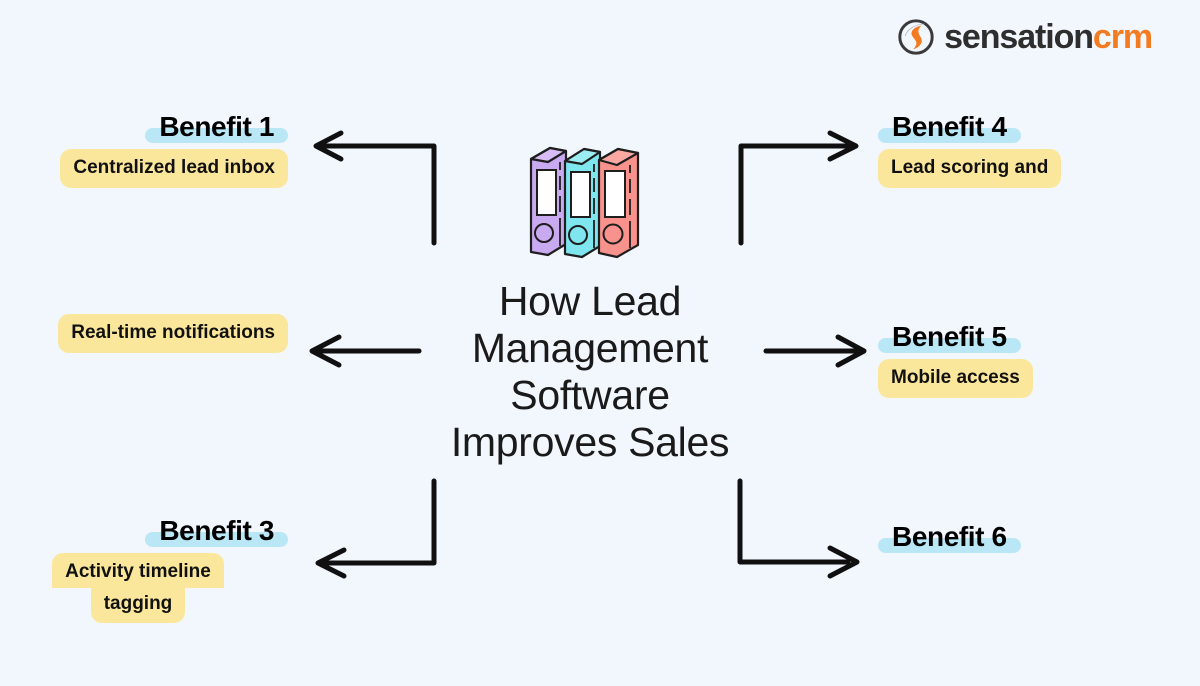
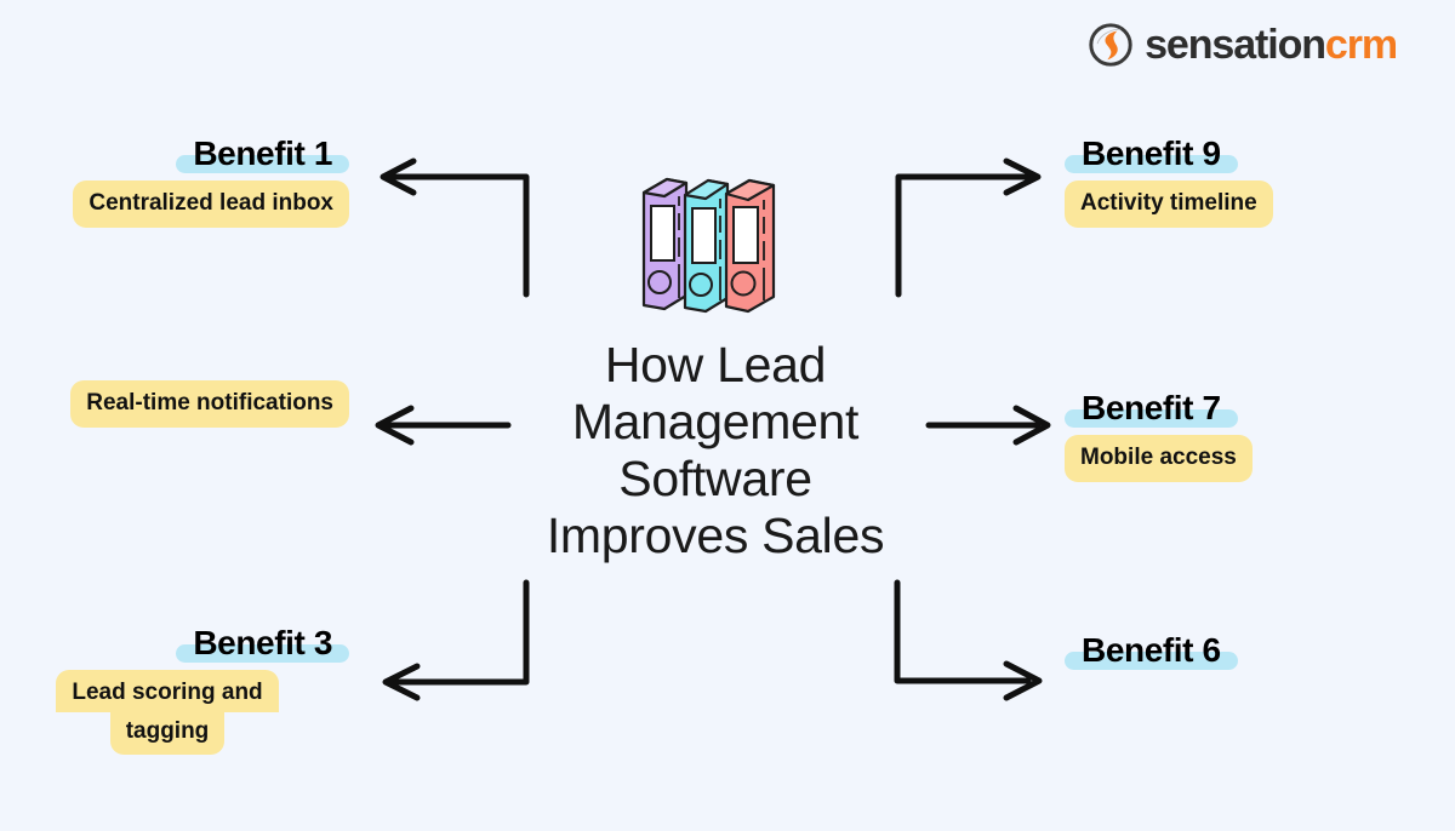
  sensationcrm
  How Lead
  Management
  Software
  Improves Sales
  Benefit 1
  Centralized lead inbox
  Real-time notifications
  Benefit 3
- Activity timeline
+ Lead scoring and
  tagging
- Benefit 4
+ Benefit 9
- Lead scoring and
+ Activity timeline
- Benefit 5
+ Benefit 7
  Mobile access
  Benefit 6
